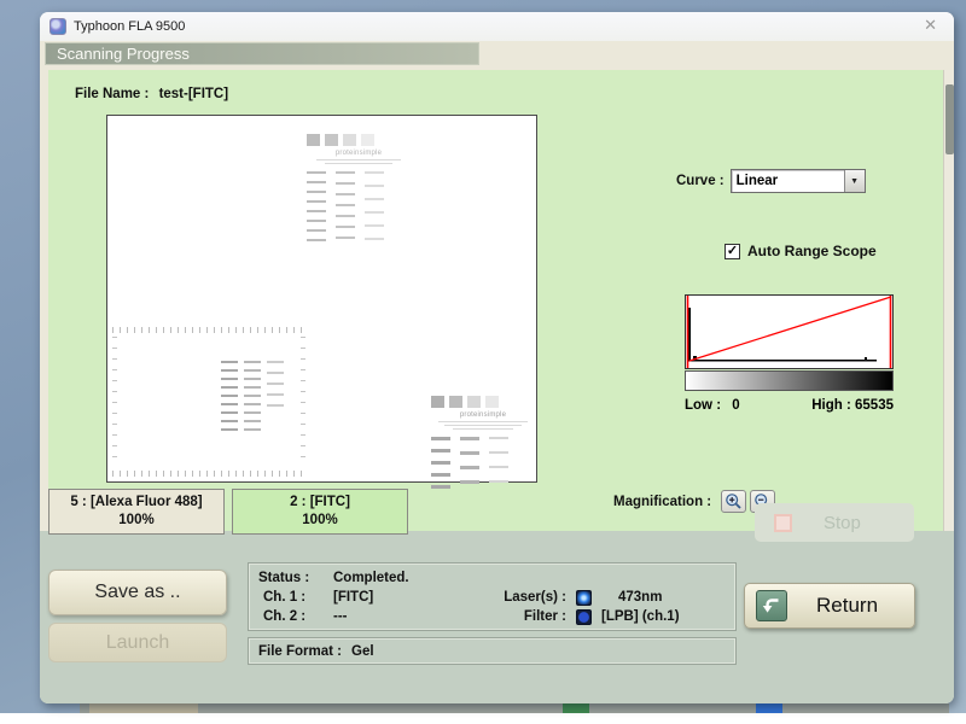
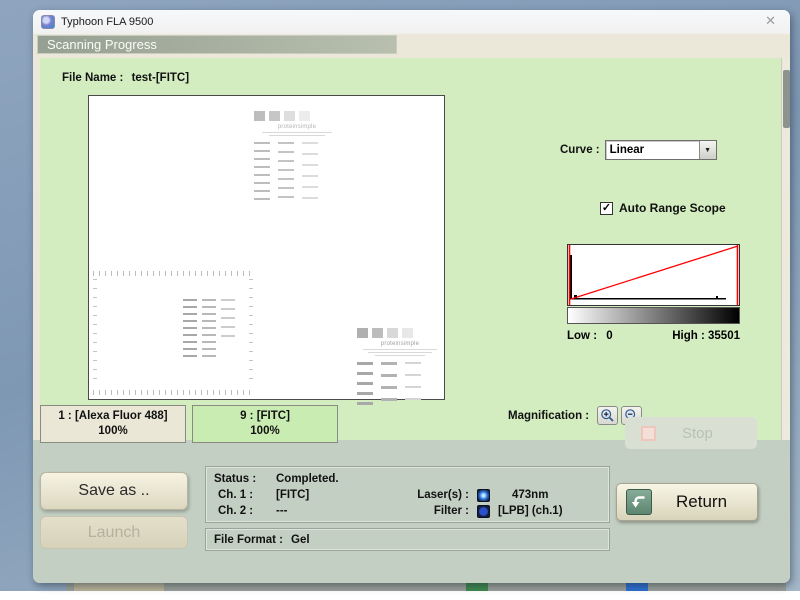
  Typhoon FLA 9500
  ✕
  Scanning Progress
  File Name : test-[FITC]
  Curve :
  Linear
  ✓
  Auto Range Scope
  Low : 0
- High : 65535
+ High : 35501
  Magnification :
- 5 : [Alexa Fluor 488]
+ 1 : [Alexa Fluor 488]
  100%
- 2 : [FITC]
+ 9 : [FITC]
  100%
  Stop
  Save as ..
  Launch
  Status :
  Completed.
  Ch. 1 :
  [FITC]
  Laser(s) :
  473nm
  Ch. 2 :
  ---
  Filter :
  [LPB] (ch.1)
  File Format :
  Gel
  Return
